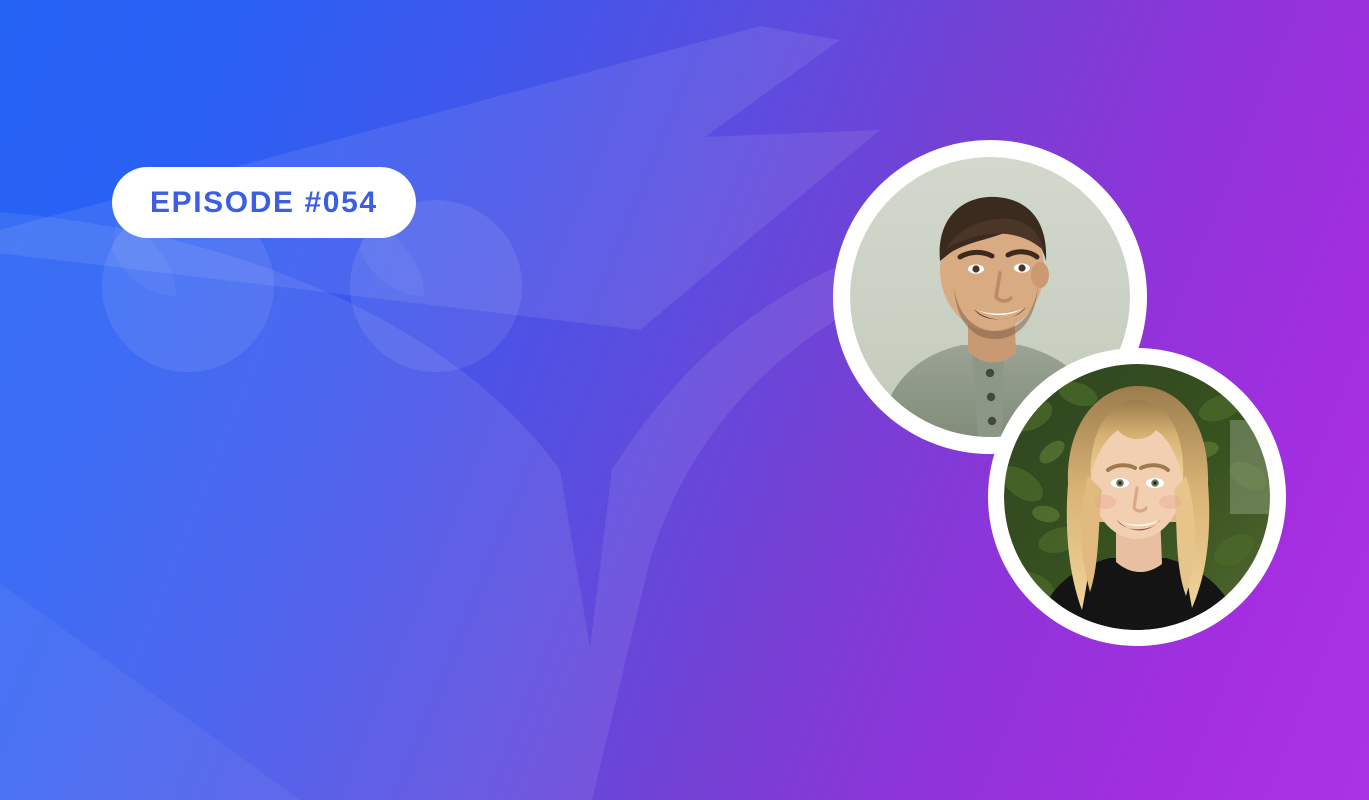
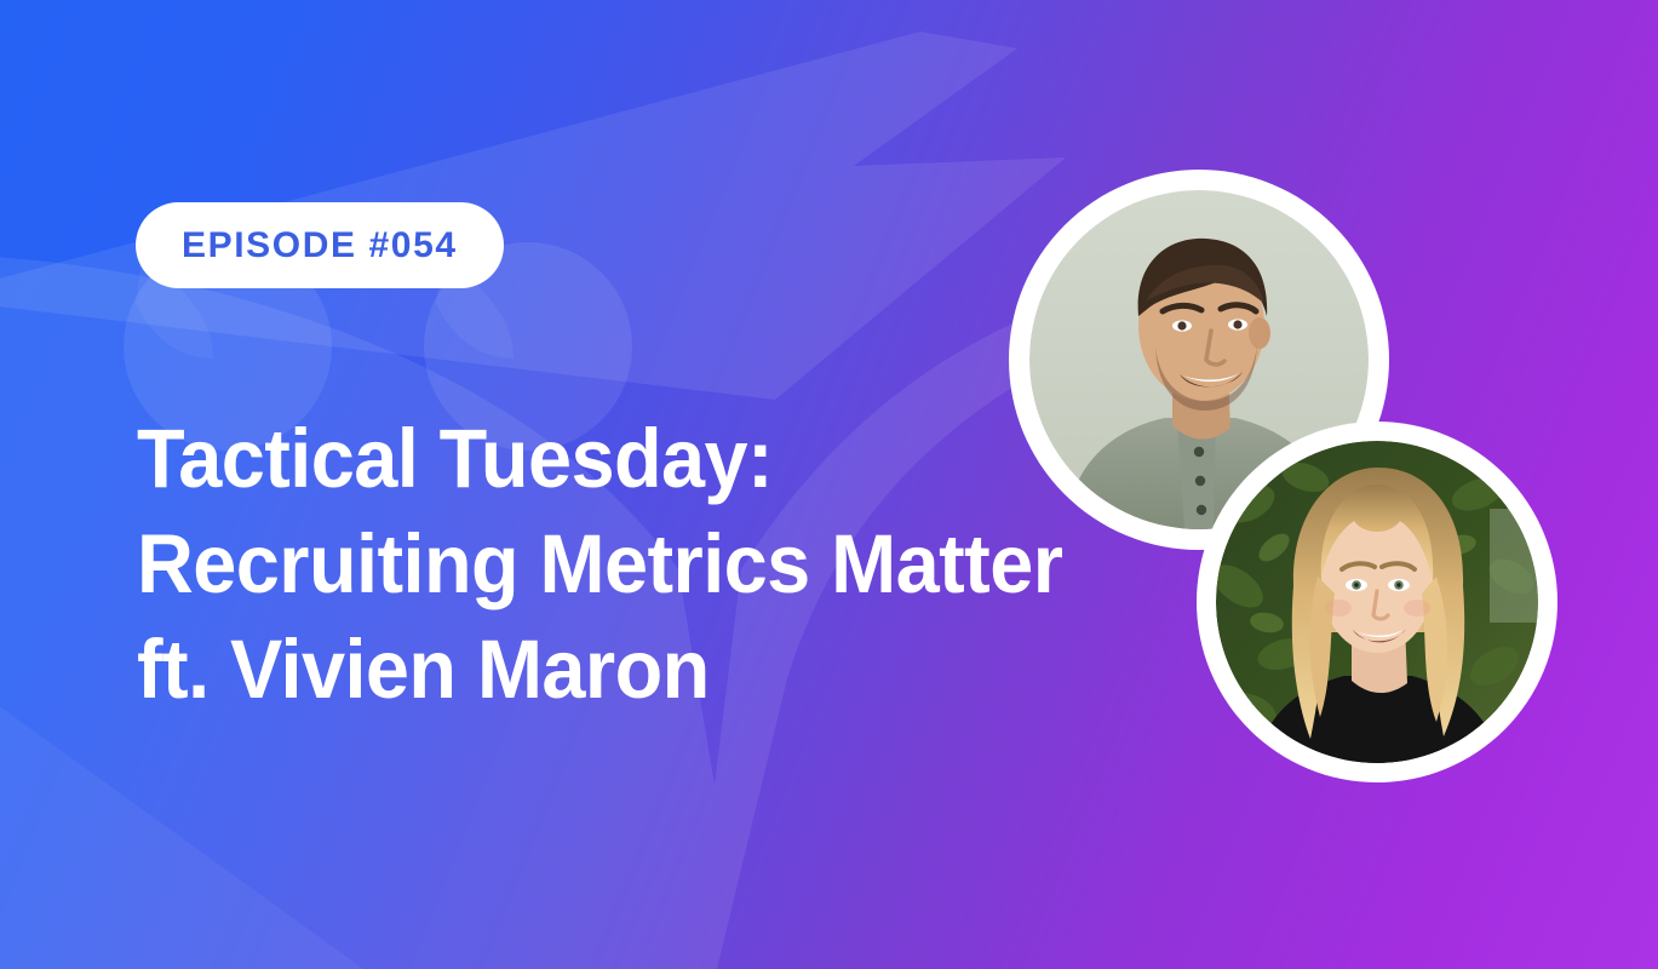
  EPISODE #054
+ Tactical Tuesday:
+ Recruiting Metrics Matter
+ ft. Vivien Maron
